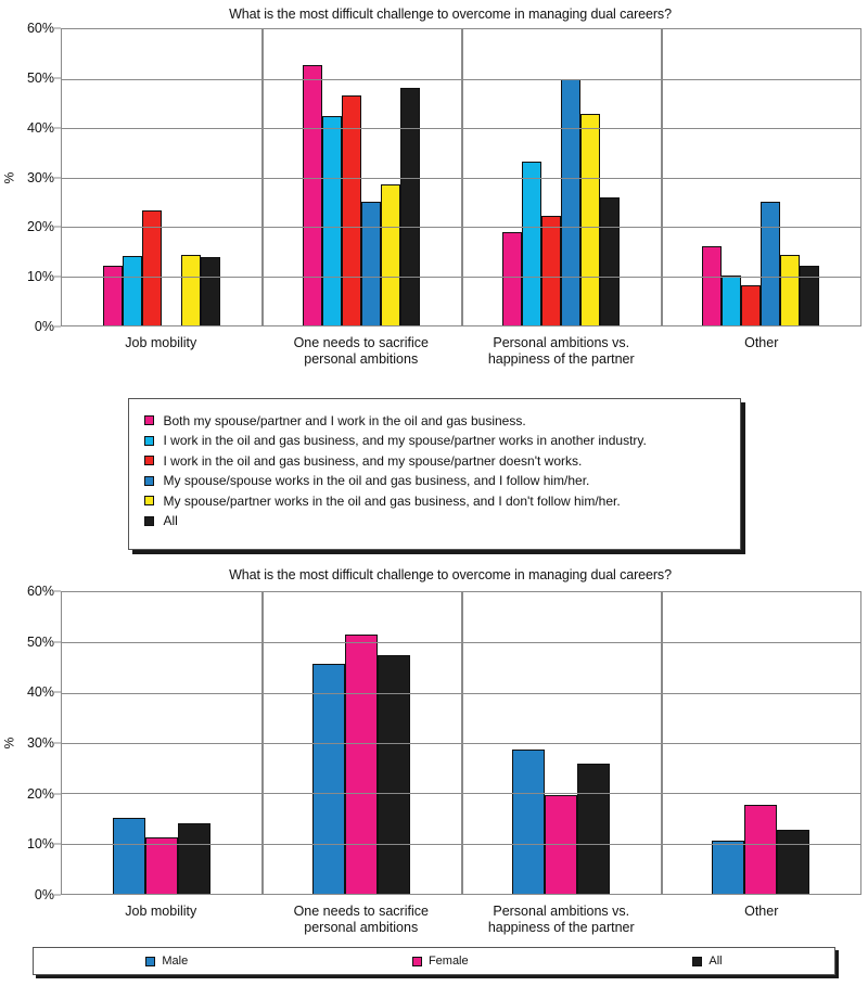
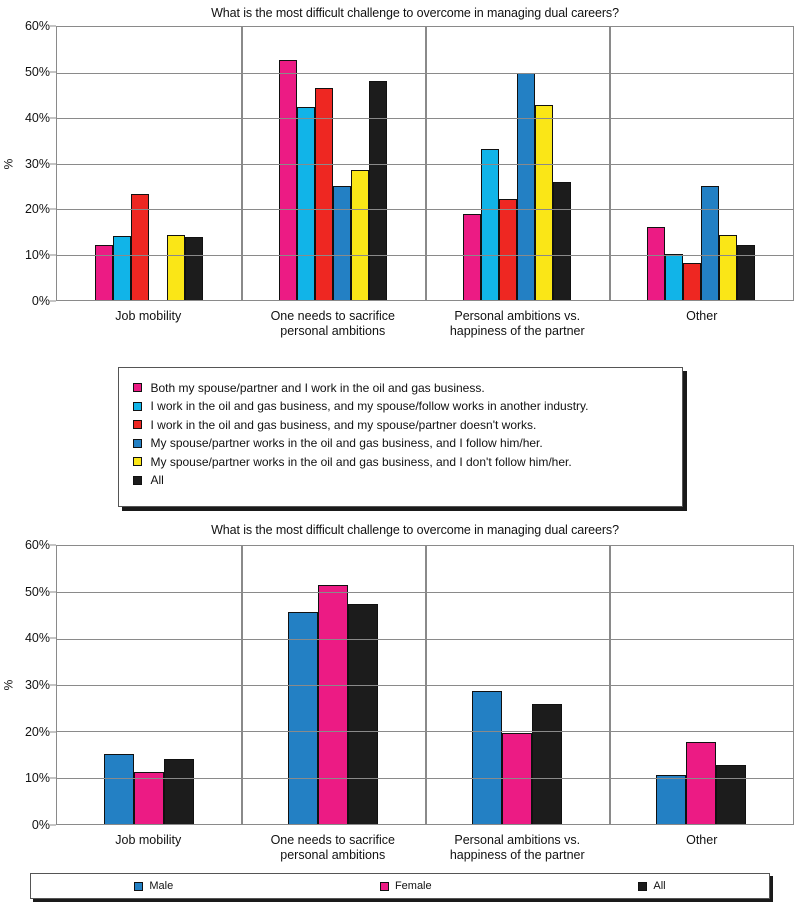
  What is the most difficult challenge to overcome in managing dual careers?
  0%
  10%
  20%
  30%
  40%
  50%
  60%
  Job mobility
  One needs to sacrifice
  personal ambitions
  Personal ambitions vs.
  happiness of the partner
  Other
  Both my spouse/partner and I work in the oil and gas business.
- I work in the oil and gas business, and my spouse/partner works in another industry.
+ I work in the oil and gas business, and my spouse/follow works in another industry.
  I work in the oil and gas business, and my spouse/partner doesn't works.
- My spouse/spouse works in the oil and gas business, and I follow him/her.
+ My spouse/partner works in the oil and gas business, and I follow him/her.
  My spouse/partner works in the oil and gas business, and I don't follow him/her.
  All
  What is the most difficult challenge to overcome in managing dual careers?
  0%
  10%
  20%
  30%
  40%
  50%
  60%
  Job mobility
  One needs to sacrifice
  personal ambitions
  Personal ambitions vs.
  happiness of the partner
  Other
  Male
  Female
  All
